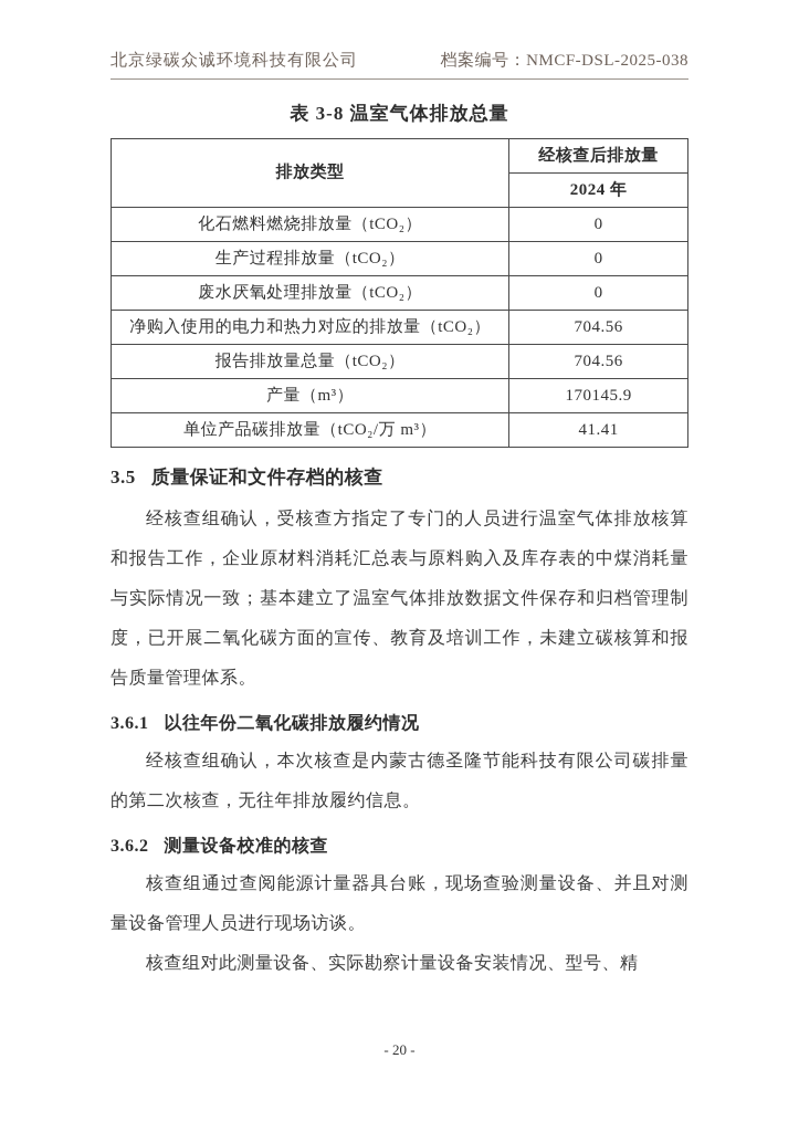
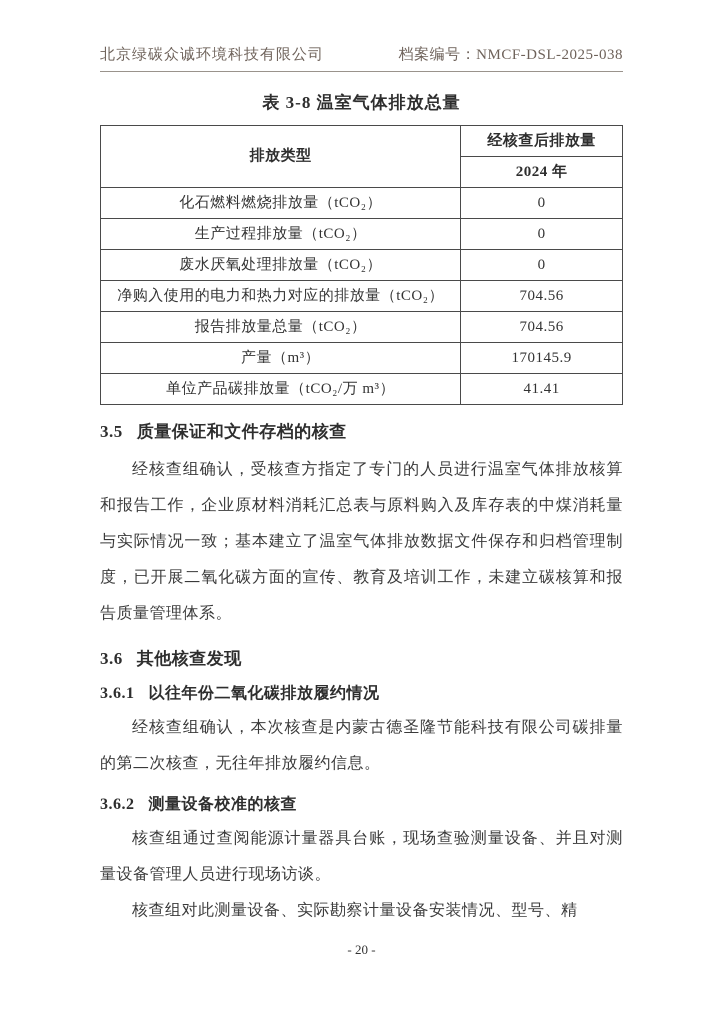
  北京绿碳众诚环境科技有限公司
  档案编号：NMCF-DSL-2025-038
  表 3-8 温室气体排放总量
  排放类型	经核查后排放量
  2024 年
  化石燃料燃烧排放量（tCO₂）	0
  生产过程排放量（tCO₂）	0
  废水厌氧处理排放量（tCO₂）	0
  净购入使用的电力和热力对应的排放量（tCO₂）	704.56
  报告排放量总量（tCO₂）	704.56
  产量（m³）	170145.9
  单位产品碳排放量（tCO₂/万 m³）	41.41
  3.5 质量保证和文件存档的核查
  经核查组确认，受核查方指定了专门的人员进行温室气体排放核算和报告工作，企业原材料消耗汇总表与原料购入及库存表的中煤消耗量与实际情况一致；基本建立了温室气体排放数据文件保存和归档管理制度，已开展二氧化碳方面的宣传、教育及培训工作，未建立碳核算和报告质量管理体系。
+ 3.6 其他核查发现
  3.6.1 以往年份二氧化碳排放履约情况
  经核查组确认，本次核查是内蒙古德圣隆节能科技有限公司碳排量的第二次核查，无往年排放履约信息。
  3.6.2 测量设备校准的核查
  核查组通过查阅能源计量器具台账，现场查验测量设备、并且对测量设备管理人员进行现场访谈。
  核查组对此测量设备、实际勘察计量设备安装情况、型号、精
  - 20 -
